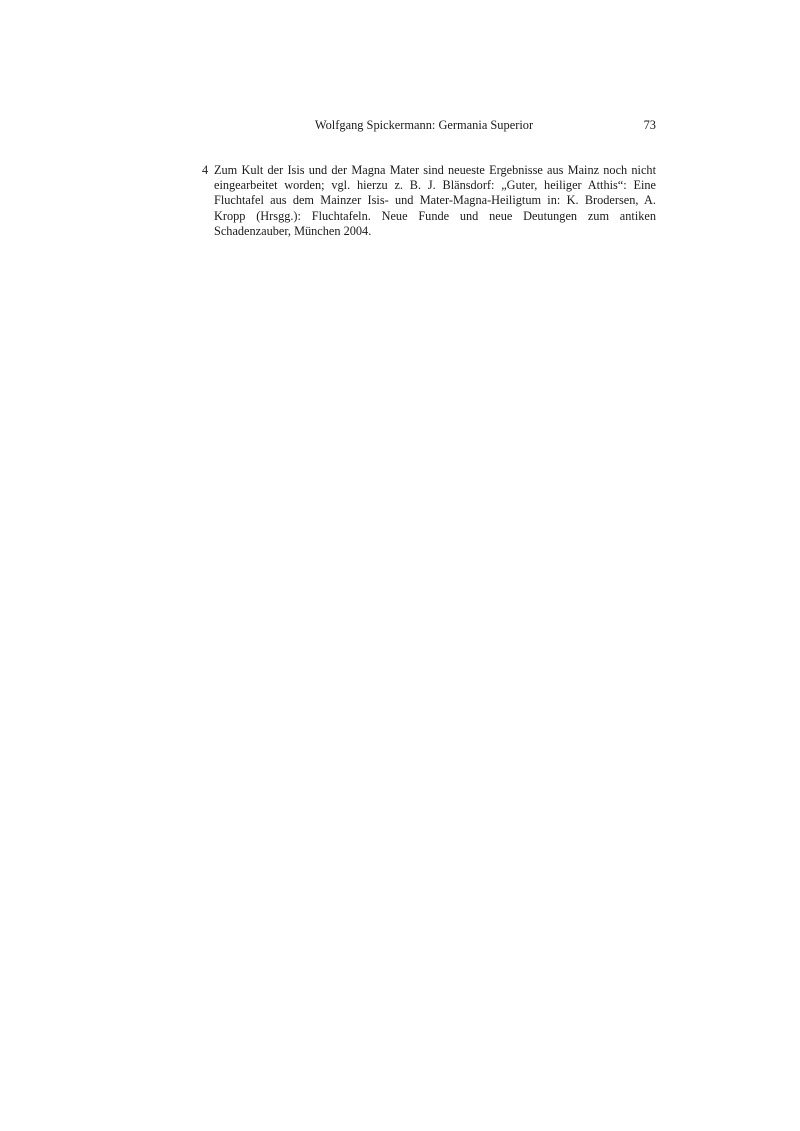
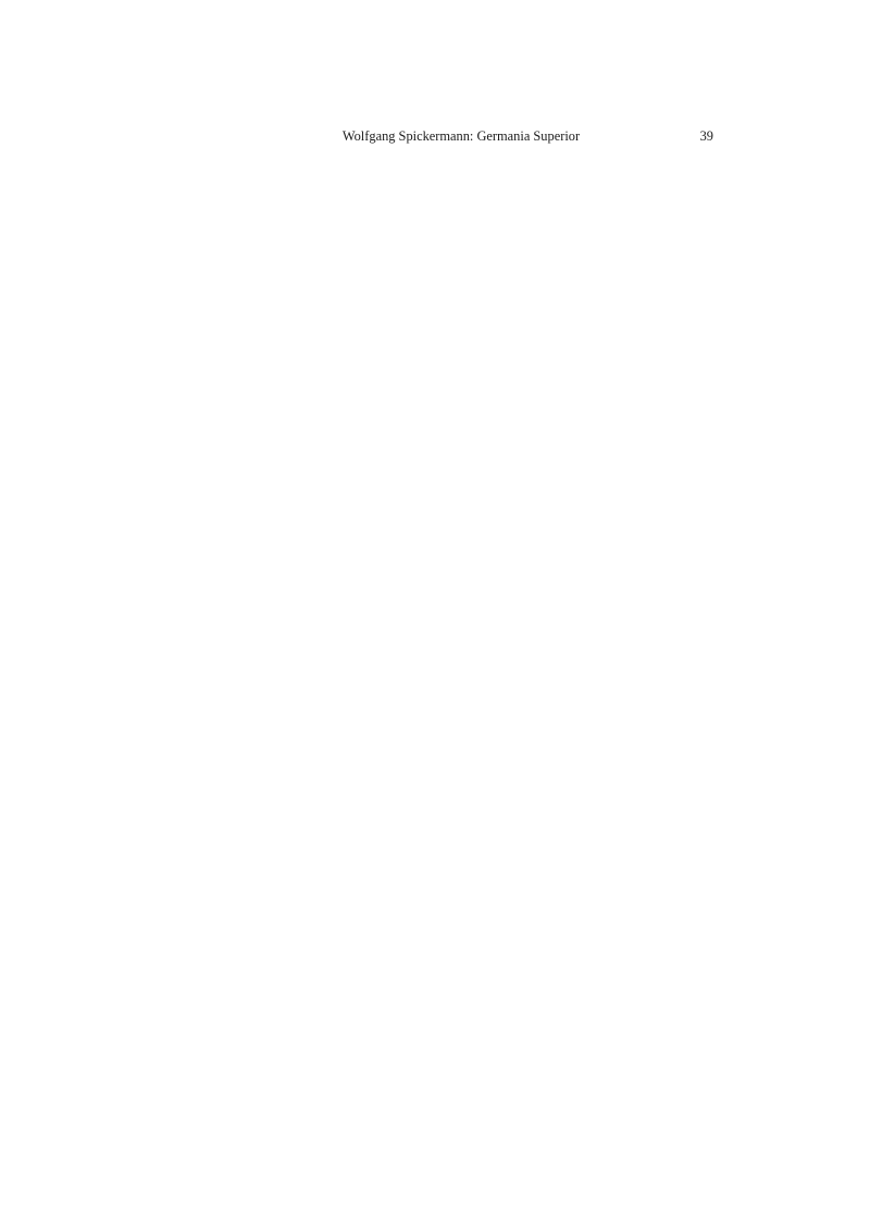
  Wolfgang Spickermann: Germania Superior
- 73
+ 39
- 4
- Zum Kult der Isis und der Magna Mater sind neueste Ergebnisse aus Mainz noch nicht eingearbeitet worden; vgl. hierzu z. B. J. Blänsdorf: „Guter, heiliger Atthis“: Eine Fluchtafel aus dem Mainzer Isis- und Mater-Magna-Heiligtum in: K. Brodersen, A. Kropp (Hrsgg.): Fluchtafeln. Neue Funde und neue Deutungen zum antiken Schadenzauber, München 2004.
